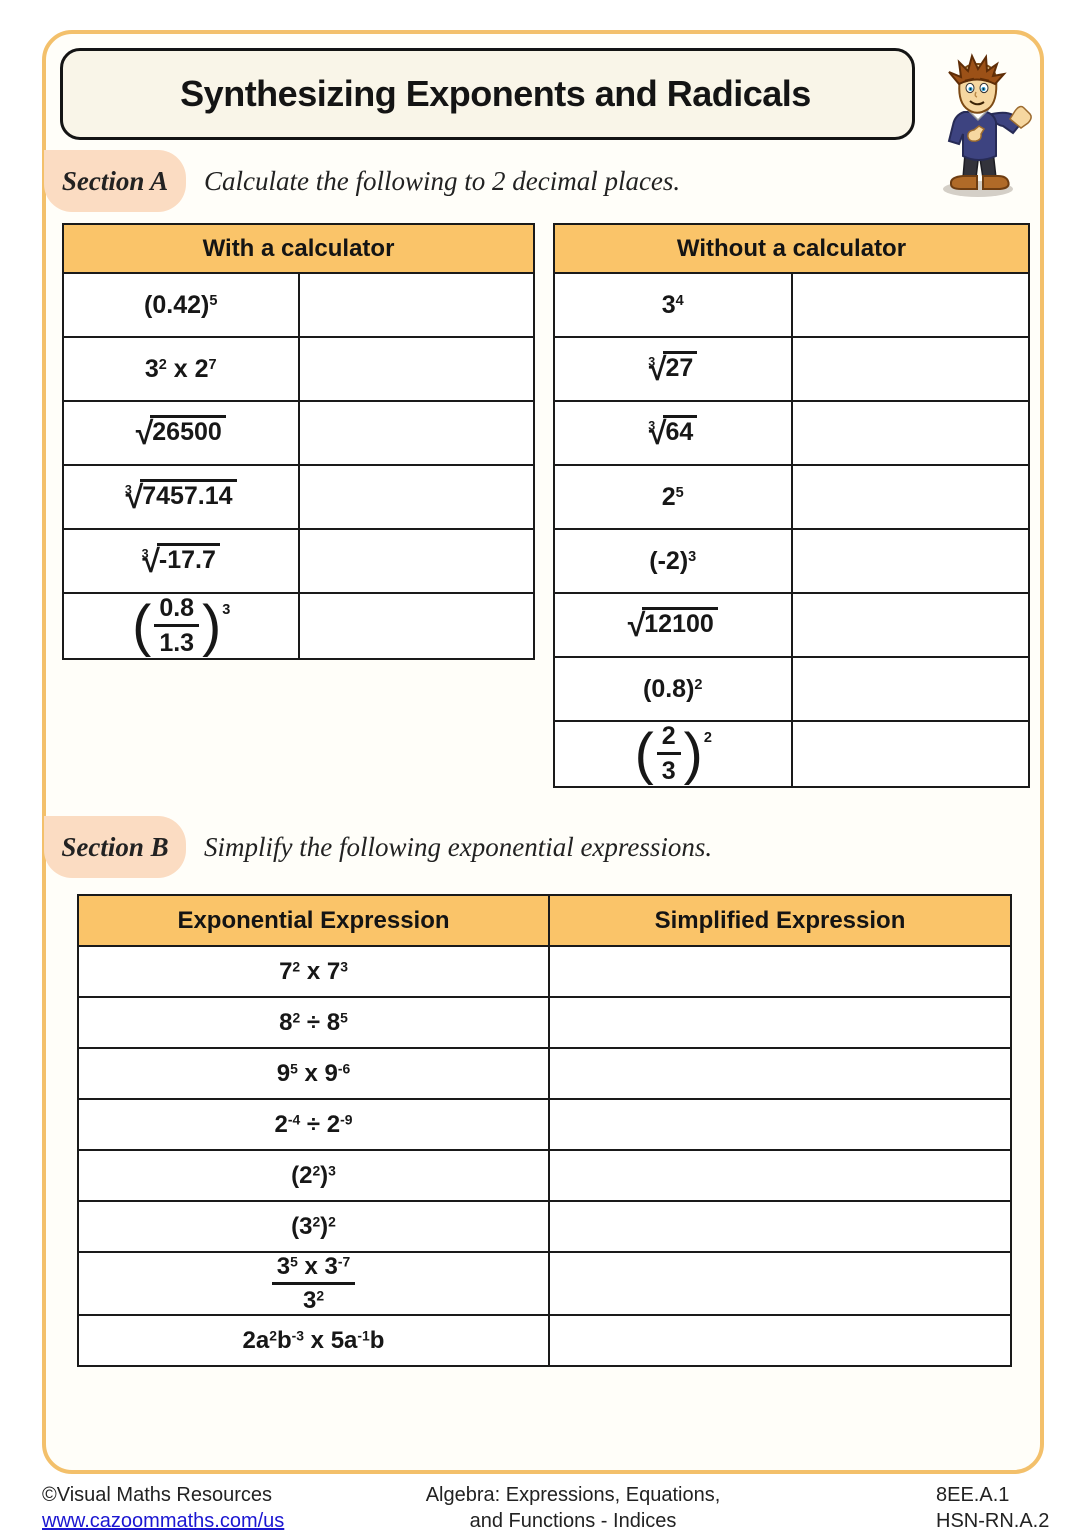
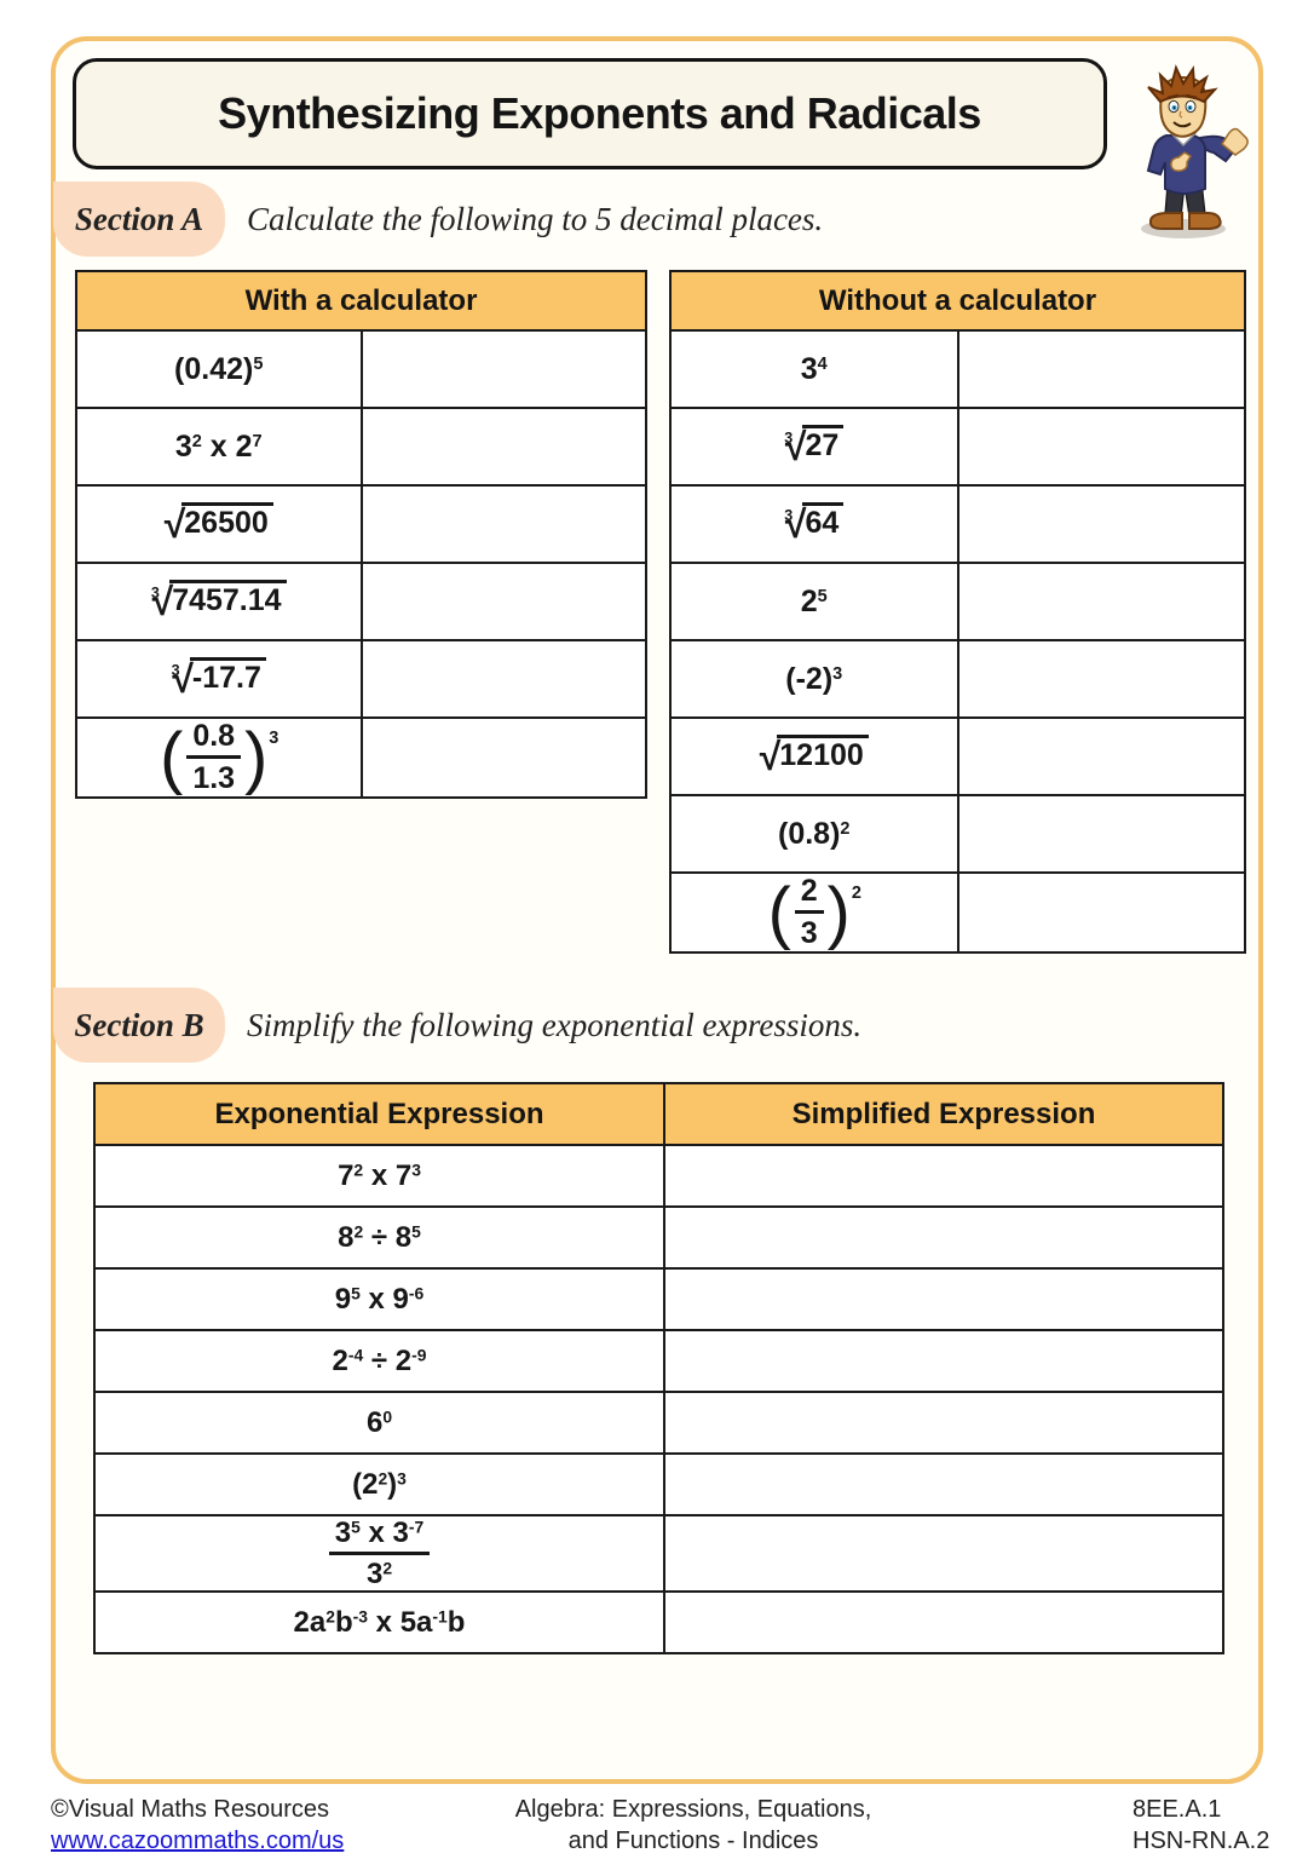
  Synthesizing Exponents and Radicals
  Section A
- Calculate the following to 2 decimal places.
+ Calculate the following to 5 decimal places.
  With a calculator
  (0.42)5
  32 x 27
  √26500
  3√7457.14
  3√-17.7
  ( 0.81.3)3
  Without a calculator
  34
  3√27
  3√64
  25
  (-2)3
  √12100
  (0.8)2
  ( 23)2
  Section B
  Simplify the following exponential expressions.
  Exponential Expression	Simplified Expression
  72 x 73
  82 ÷ 85
  95 x 9-6
  2-4 ÷ 2-9
+ 60
  (22)3
- (32)2
  35 x 3-732
  2a2b-3 x 5a-1b
  ©Visual Maths Resources
  www.cazoommaths.com/us
  Algebra: Expressions, Equations,
  and Functions - Indices
  8EE.A.1
  HSN-RN.A.2
